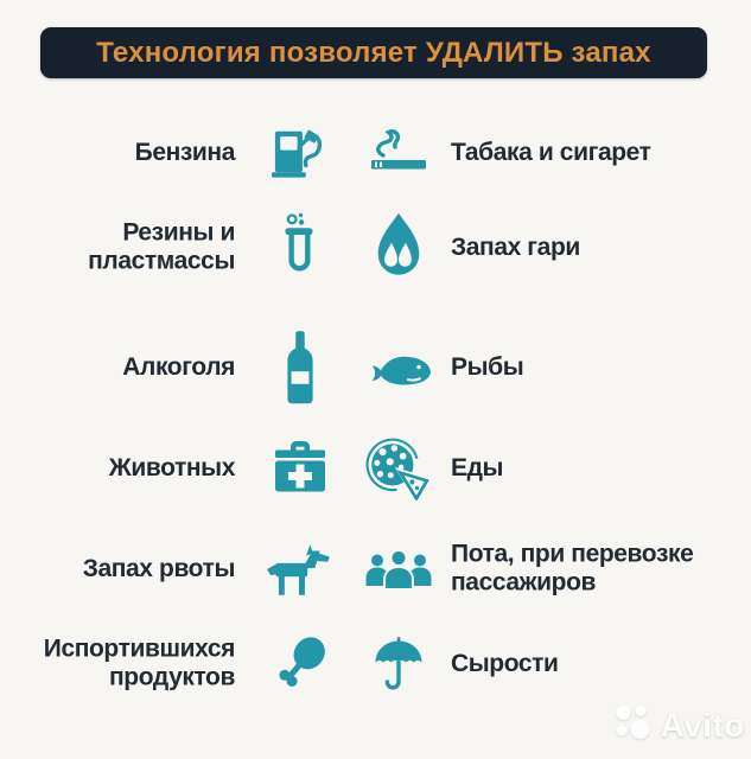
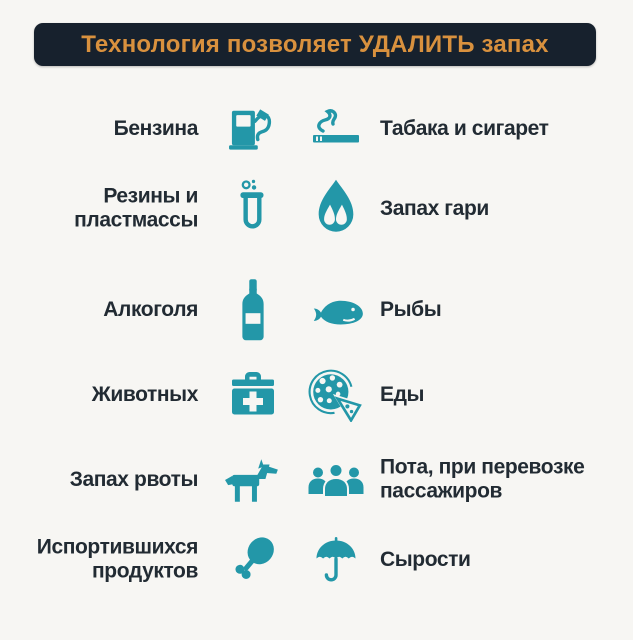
  Технология позволяет УДАЛИТЬ запах
  Бензина
  Табака и сигарет
  Резины и
  пластмассы
  Запах гари
  Алкоголя
  Рыбы
  Животных
  Еды
  Запах рвоты
  Пота, при перевозке
  пассажиров
  Испортившихся
  продуктов
  Сырости
- Avito
